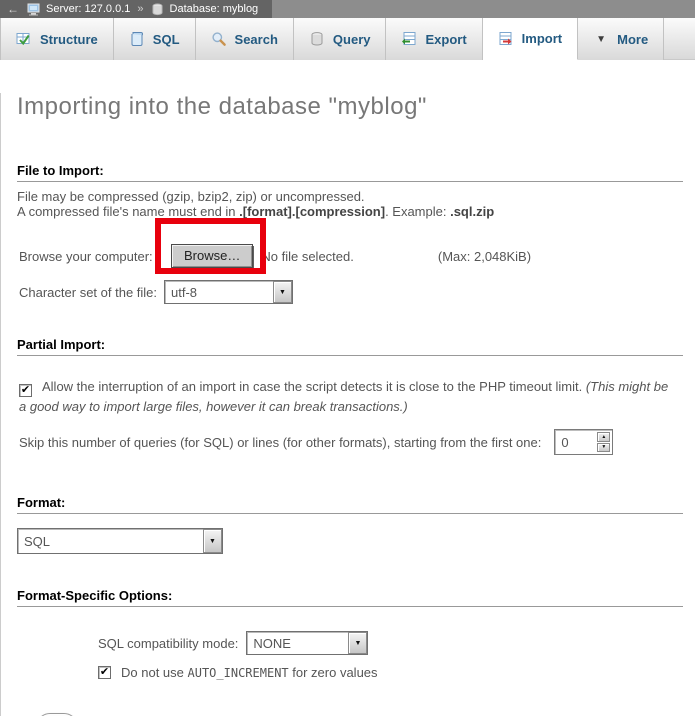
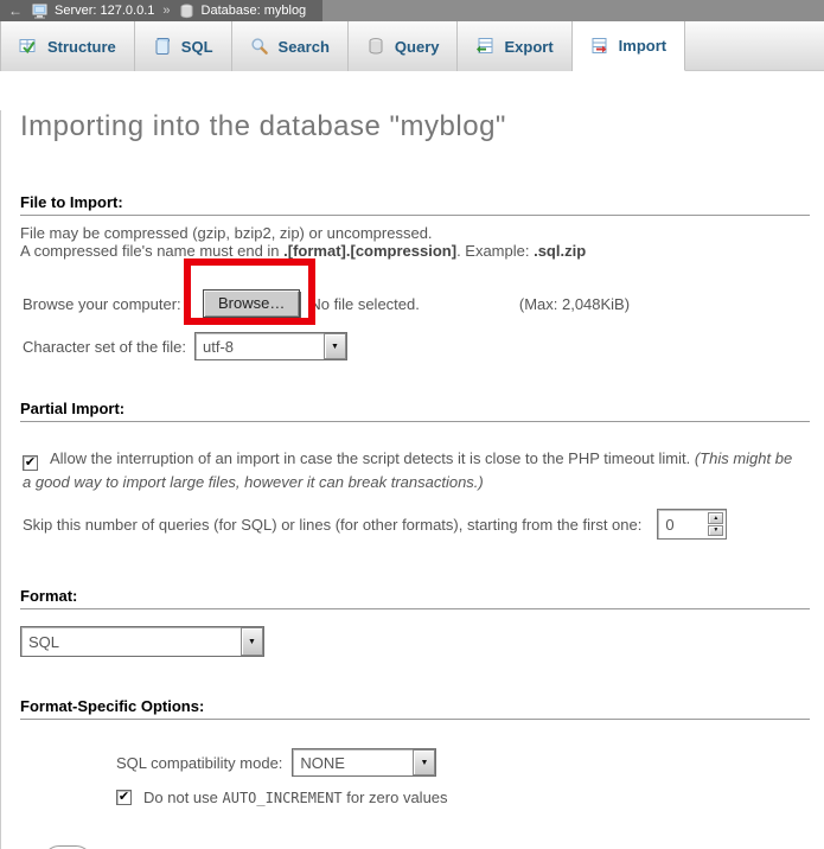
  ←
  Server: 127.0.0.1
  »
  Database: myblog
  Structure
  SQL
  Search
  Query
  Export
  Import
- ▼
- More
  Importing into the database "myblog"
  File to Import:
  File may be compressed (gzip, bzip2, zip) or uncompressed.
  A compressed file's name must end in .[format].[compression]. Example: .sql.zip
  Browse your computer:
  Browse…
  No file selected.
  (Max: 2,048KiB)
  Character set of the file:
  utf-8
  Partial Import:
  ✔ Allow the interruption of an import in case the script detects it is close to the PHP timeout limit. (This might be a good way to import large files, however it can break transactions.)
  Skip this number of queries (for SQL) or lines (for other formats), starting from the first one:
  0
  Format:
  SQL
  Format-Specific Options:
  SQL compatibility mode:
  NONE
  ✔
  Do not use AUTO_INCREMENT for zero values
